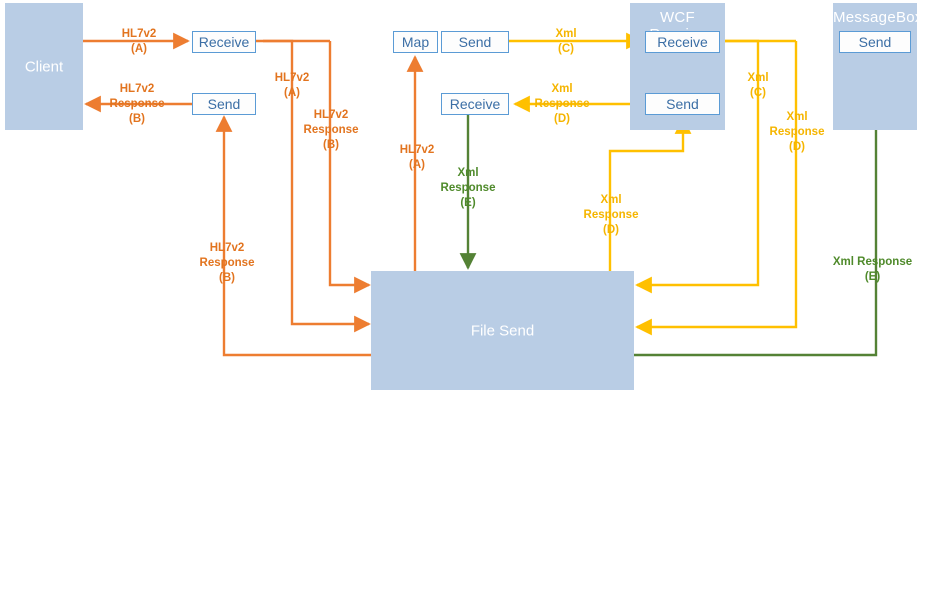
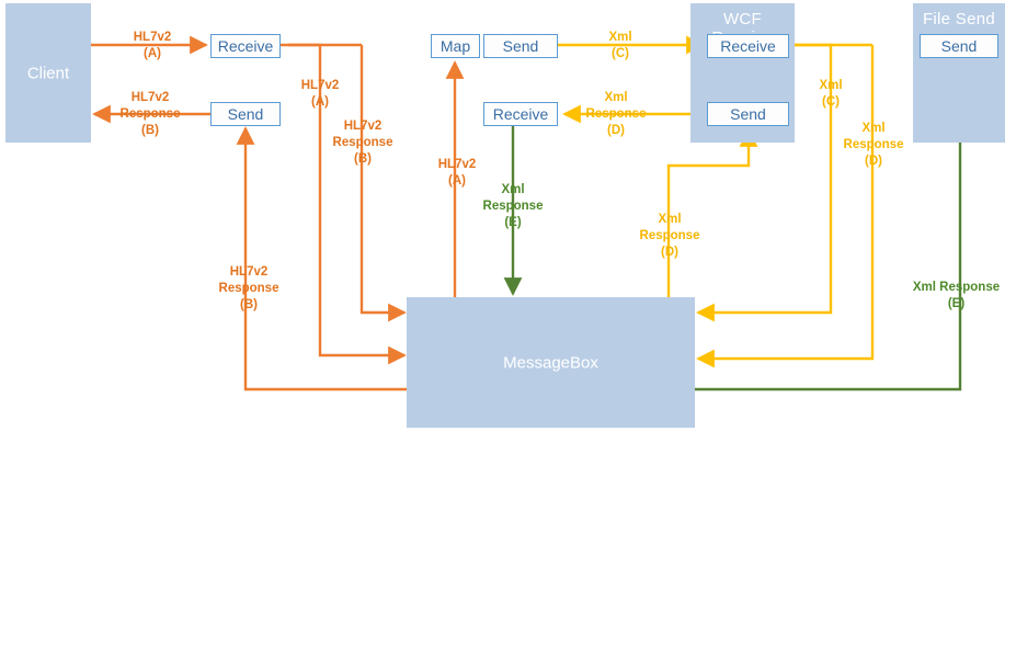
  Client
  Receive
  Send
  Map
  Send
  Receive
  Receive
  Send
- MessageBox
+ File Send
  Send
- File Send
+ MessageBox
  HL7v2
  (A)
  HL7v2
  Response
  (B)
  HL7v2
  (A)
  HL7v2
  Response
  (B)
  HL7v2
  Response
  (B)
  HL7v2
  (A)
  Xml
  Response
  (E)
  Xml
  (C)
  Xml
  Response
  (D)
  Xml
  Response
  (D)
  Xml
  (C)
  Xml
  Response
  (D)
  Xml Response
  (E)
